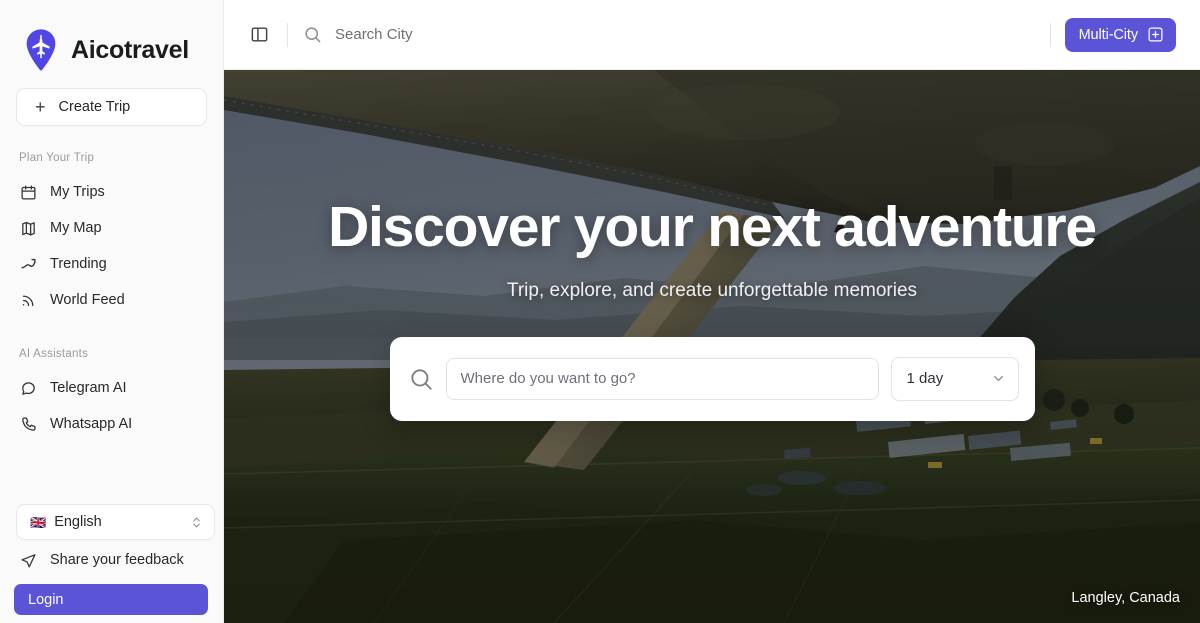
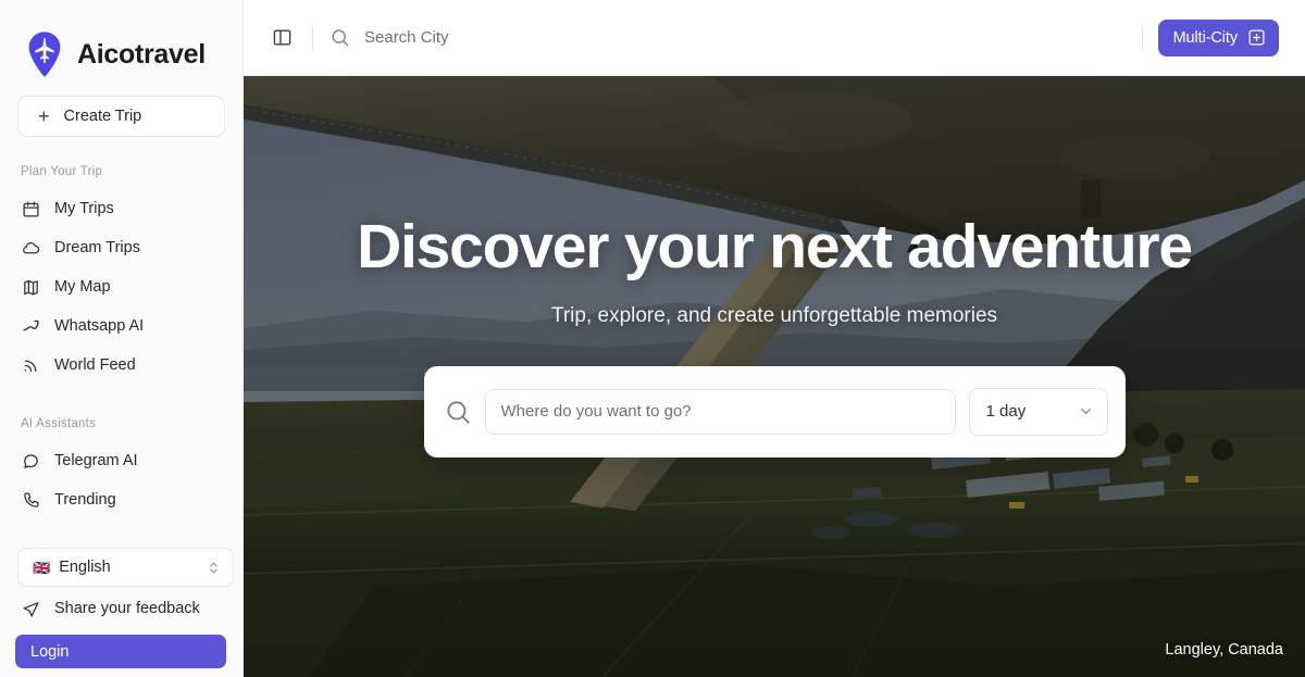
  Aicotravel
  +
  Create Trip
  Plan Your Trip
  My Trips
+ Dream Trips
  My Map
- Trending
+ Whatsapp AI
  World Feed
  AI Assistants
  Telegram AI
- Whatsapp AI
+ Trending
  🇬🇧
  English
  Share your feedback
  Login
  Search City
  Multi-City
  Discover your next adventure
  Trip, explore, and create unforgettable memories
  Where do you want to go?
  1 day
  Langley, Canada
